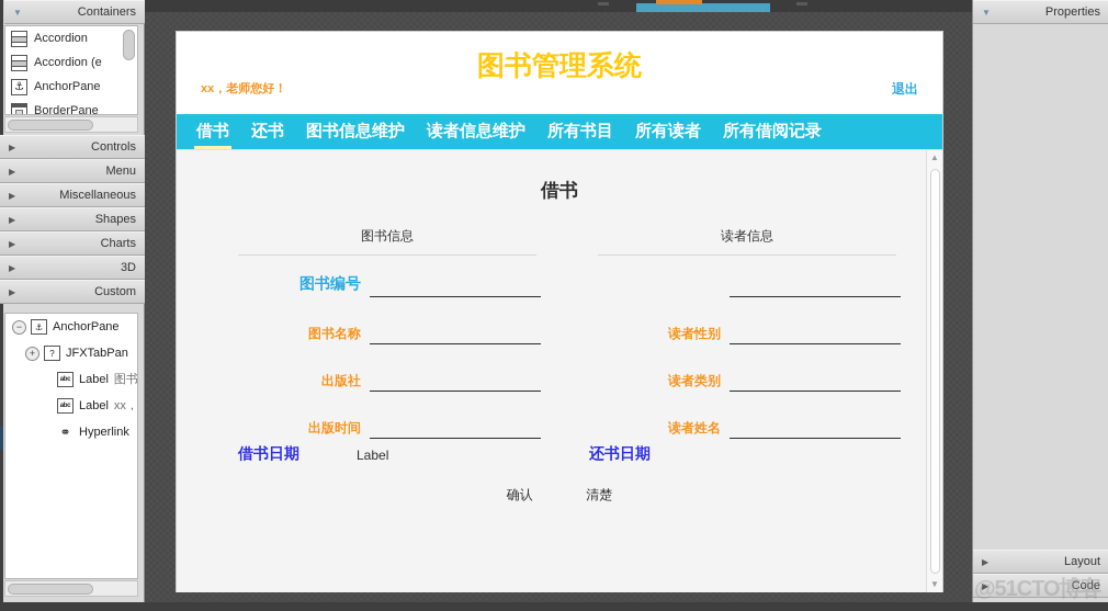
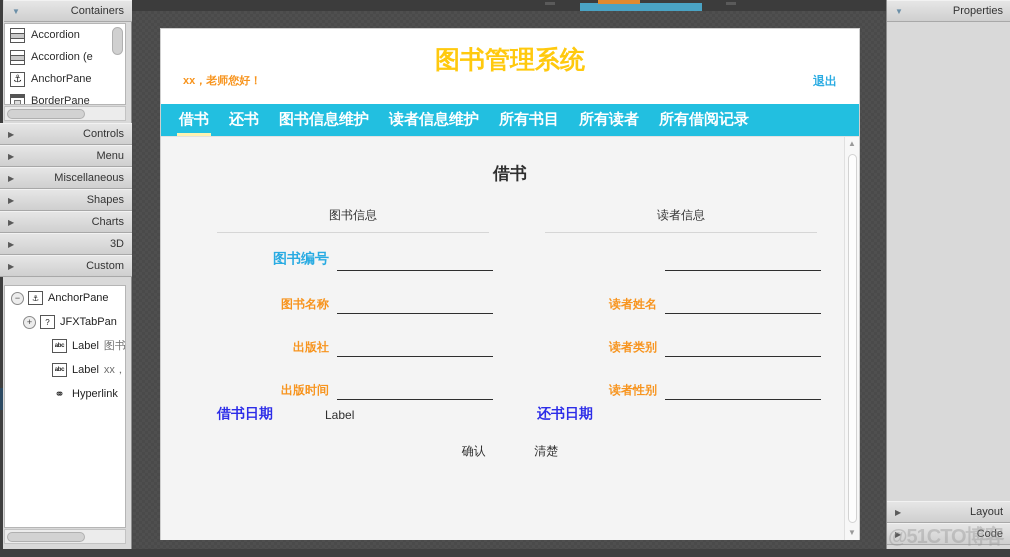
  ▼
  Containers
  Accordion
  Accordion (e
  ⚓
  AnchorPane
  BorderPane
  ▶
  Controls
  ▶
  Menu
  ▶
  Miscellaneous
  ▶
  Shapes
  ▶
  Charts
  ▶
  3D
  ▶
  Custom
  −
  ⚓
  AnchorPane
  +
  ?
  JFXTabPan
  Label
  图书
  Label
  xx，
  ⚭
  Hyperlink
  图书管理系统
  xx，老师您好！
  退出
  借书
  还书
  图书信息维护
  读者信息维护
  所有书目
  所有读者
  所有借阅记录
  借书
  图书信息
  图书编号
  图书名称
  出版社
  出版时间
  读者信息
- 读者性别
+ 读者姓名
  读者类别
- 读者姓名
+ 读者性别
  借书日期
  Label
  还书日期
  确认 清楚
  ▲
  ▼
  ▼
  Properties
  ▶
  Layout
  ▶
  Code
  @51CTO博客
